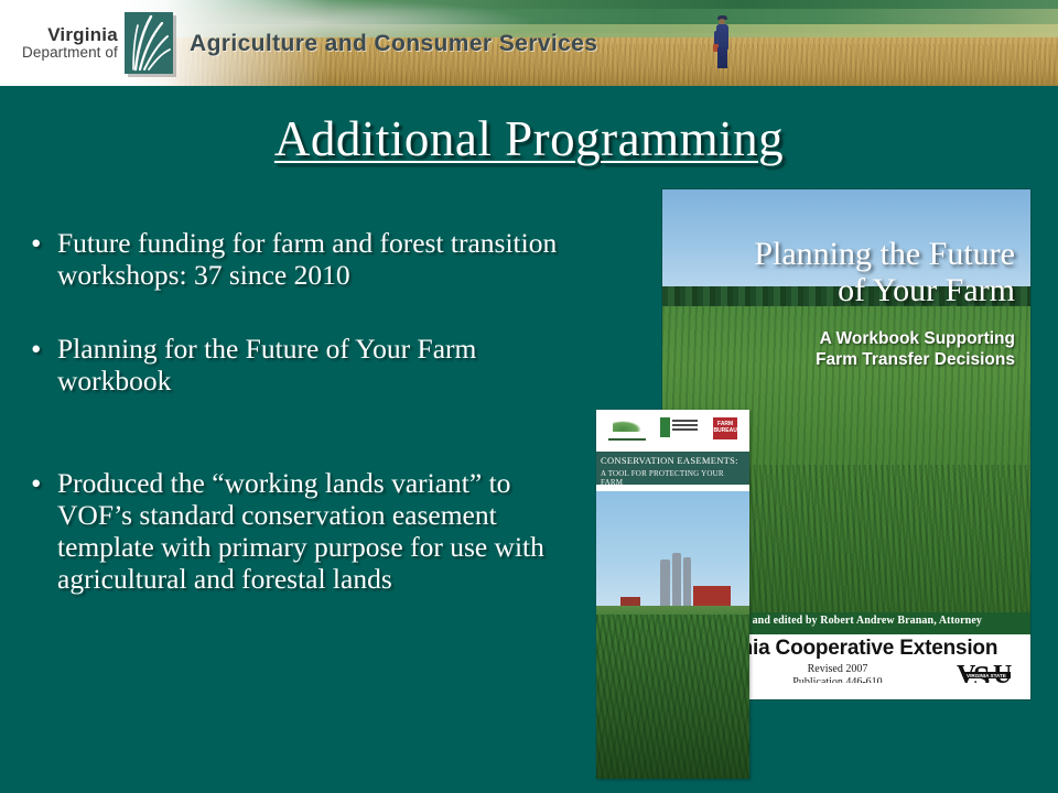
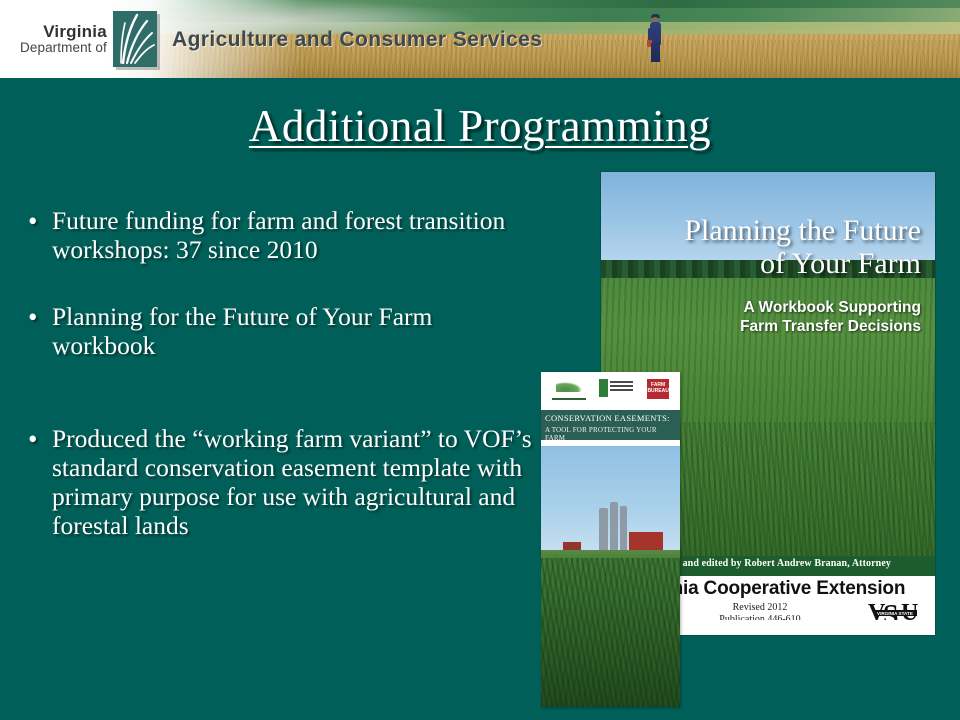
  Virginia
  Department of
  Agriculture and Consumer Services
  Additional Programming
  •
  Future funding for farm and forest transition workshops: 37 since 2010
  •
  Planning for the Future of Your Farm workbook
  •
- Produced the “working lands variant” to VOF’s standard conservation easement template with primary purpose for use with agricultural and forestal lands
+ Produced the “working farm variant” to VOF’s standard conservation easement template with primary purpose for use with agricultural and forestal lands
  Planning the Future
  of Your Farm
  A Workbook Supporting
  Farm Transfer Decisions
  and edited by Robert Andrew Branan, Attorney
  ia Cooperative Extension
- Revised 2007
+ Revised 2012
  CONSERVATION EASEMENTS:
  A TOOL FOR PROTECTING YOUR FARM
